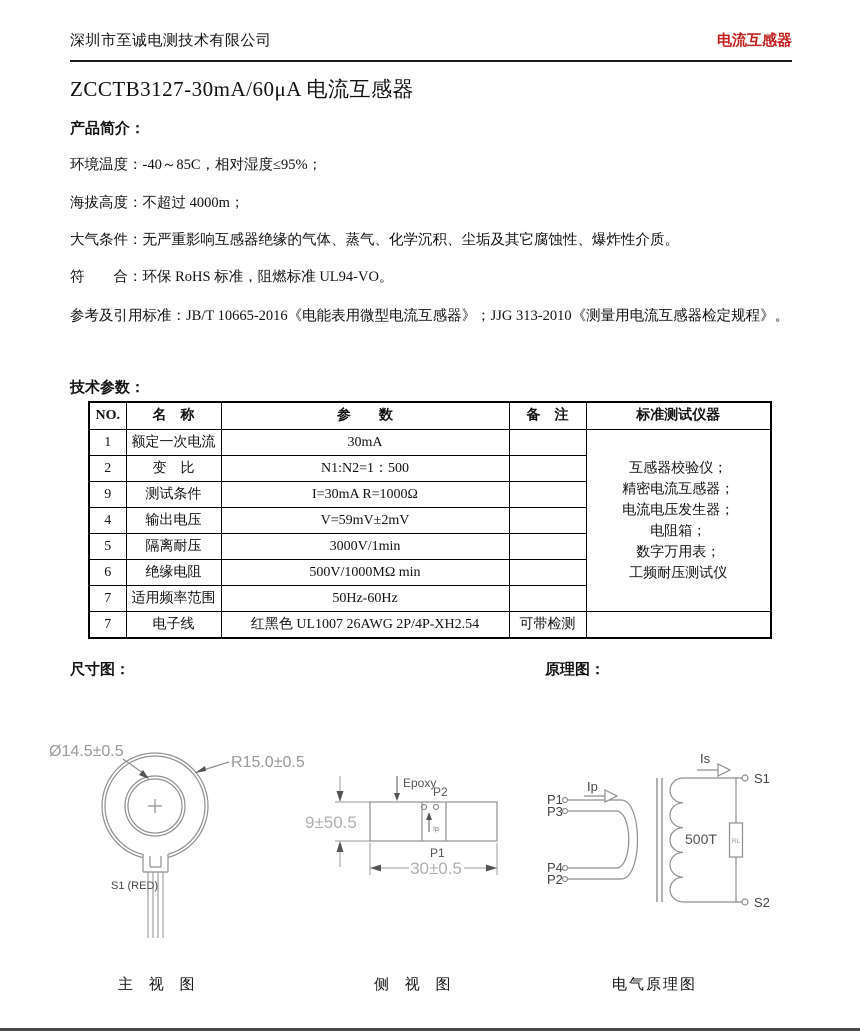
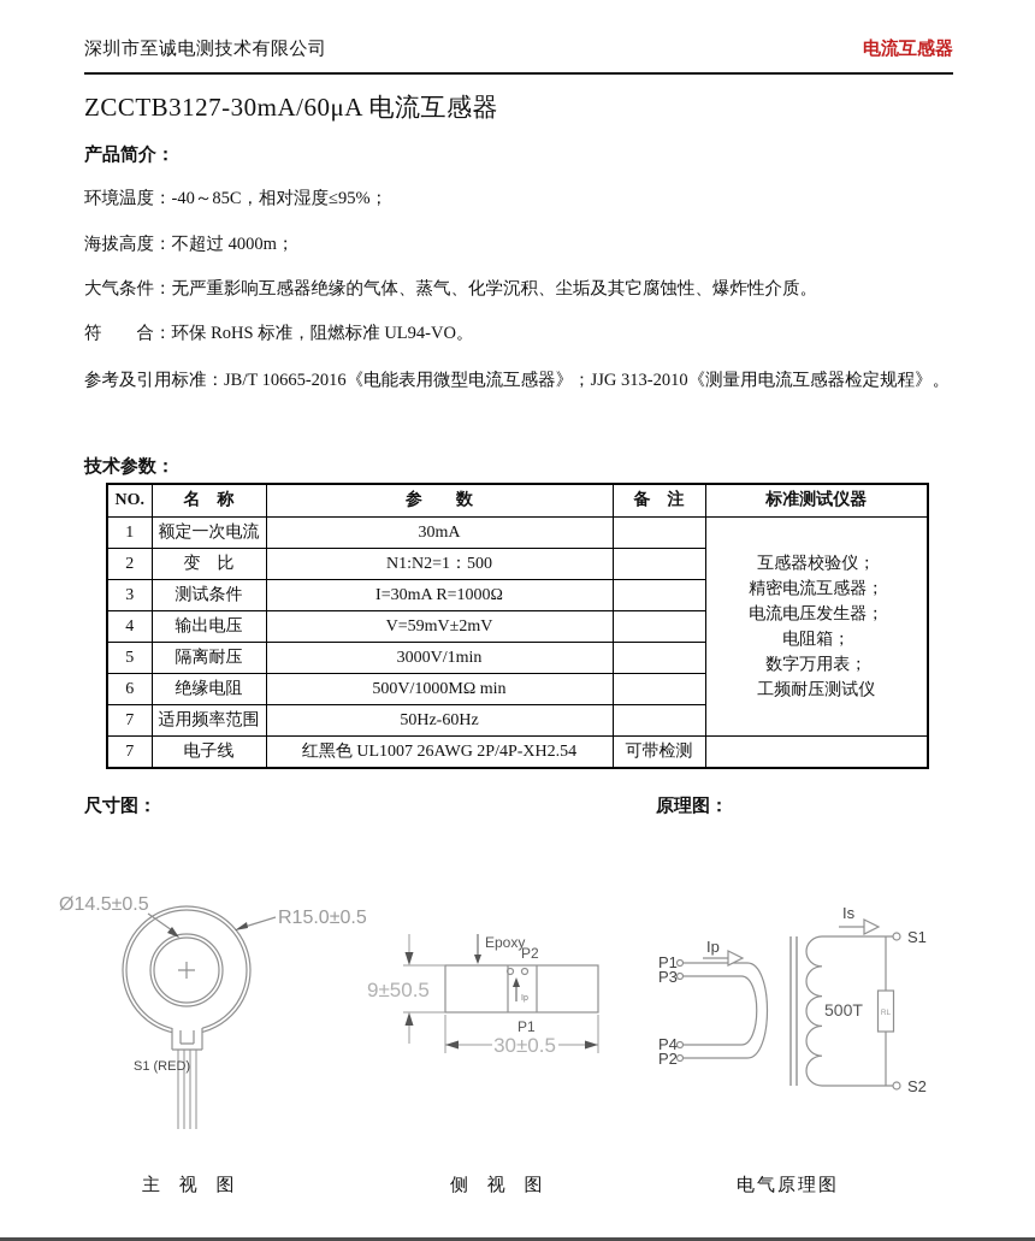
  深圳市至诚电测技术有限公司
  电流互感器
  ZCCTB3127-30mA/60μA 电流互感器
  产品简介：
  环境温度：-40～85C，相对湿度≤95%；
  海拔高度：不超过 4000m；
  大气条件：无严重影响互感器绝缘的气体、蒸气、化学沉积、尘垢及其它腐蚀性、爆炸性介质。
  符 合：环保 RoHS 标准，阻燃标准 UL94-VO。
  参考及引用标准：JB/T 10665-2016《电能表用微型电流互感器》；JJG 313-2010《测量用电流互感器检定规程》。
  技术参数：
  NO.	名 称	参 数	备 注	标准测试仪器
  1	额定一次电流	30mA		互感器校验仪；精密电流互感器；电流电压发生器；电阻箱；数字万用表；工频耐压测试仪
  2	变 比	N1:N2=1：500
- 9	测试条件	I=30mA R=1000Ω
+ 3	测试条件	I=30mA R=1000Ω
  4	输出电压	V=59mV±2mV
  5	隔离耐压	3000V/1min
  6	绝缘电阻	500V/1000MΩ min
  7	适用频率范围	50Hz-60Hz
  7	电子线	红黑色 UL1007 26AWG 2P/4P-XH2.54	可带检测
  尺寸图：
  原理图：
  Ø14.5±0.5
  R15.0±0.5
  S1 (RED)
  Epoxy
  P2
  P1
  30±0.5
  9±50.5
  P1
  P3
  P4
  P2
  Ip
  500T
  Is
  S1
  S2
  主 视 图
  侧 视 图
  电气原理图
